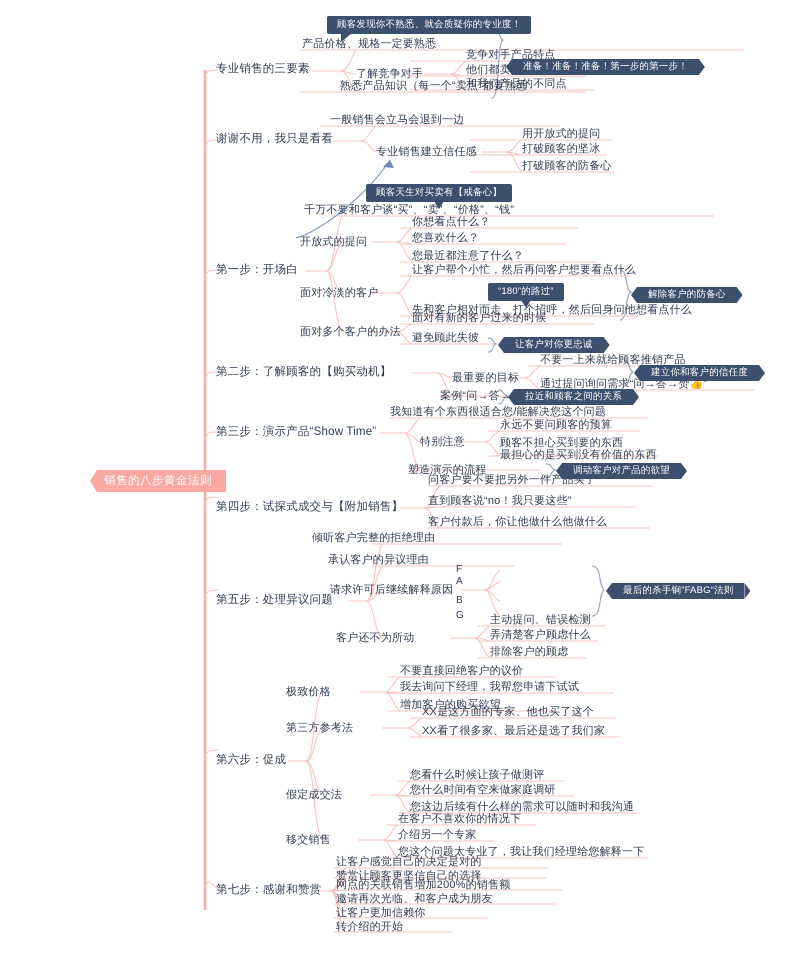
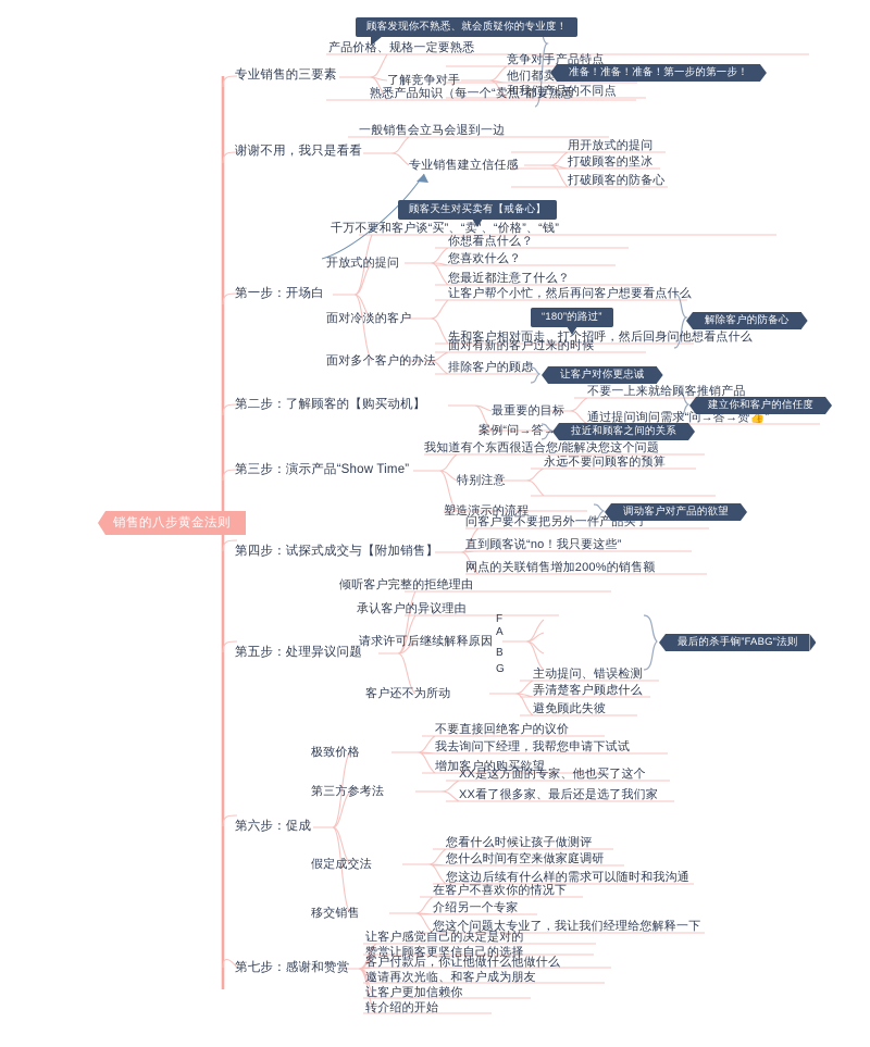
  销售的八步黄金法则
  专业销售的三要素
  谢谢不用，我只是看看
  第一步：开场白
  第二步：了解顾客的【购买动机】
  第三步：演示产品“Show Time”
  第四步：试探式成交与【附加销售】
  第五步：处理异议问题
  第六步：促成
  第七步：感谢和赞赏
  产品价格、规格一定要熟悉
  了解竞争对手
  熟悉产品知识（每一个“卖点”都要熟悉
  竞争对手产品特点
  和我们产品的不同点
  一般销售会立马会退到一边
  专业销售建立信任感
  用开放式的提问
  打破顾客的坚冰
  打破顾客的防备心
  千万不要和客户谈“买”、“卖”、“价格”、“钱”
  开放式的提问
  你想看点什么？
  您喜欢什么？
  您最近都注意了什么？
  面对冷淡的客户
  让客户帮个小忙，然后再问客户想要看点什么
  先和客户相对而走、打个招呼，然后回身问他想看点什么
  面对多个客户的办法
  面对有新的客户过来的时候
- 避免顾此失彼
+ 排除客户的顾虑
  最重要的目标
  不要一上来就给顾客推销产品
  通过提问询问需求“问→答→赞👍”
  案例“问→答→
  我知道有个东西很适合您/能解决您这个问题
  特别注意
  永远不要问顾客的预算
- 顾客不担心买到要的东西
- 最担心的是买到没有价值的东西
  塑造演示的流程
  问客户要不要把另外一件产品买了
  直到顾客说“no！我只要这些”
- 客户付款后，你让他做什么他做什么
+ 网点的关联销售增加200%的销售额
  倾听客户完整的拒绝理由
  承认客户的异议理由
  请求许可后继续解释原因
  F
  A
  B
  G
  客户还不为所动
  主动提问、错误检测
  弄清楚客户顾虑什么
- 排除客户的顾虑
+ 避免顾此失彼
  极致价格
  不要直接回绝客户的议价
  我去询问下经理，我帮您申请下试试
  增加客户的购买欲望
  第三方参考法
  XX是这方面的专家、他也买了这个
  XX看了很多家、最后还是选了我们家
  假定成交法
  您看什么时候让孩子做测评
  您什么时间有空来做家庭调研
  您这边后续有什么样的需求可以随时和我沟通
  移交销售
  在客户不喜欢你的情况下
  介绍另一个专家
  您这个问题太专业了，我让我们经理给您解释一下
  让客户感觉自己的决定是对的
  赞赏让顾客更坚信自己的选择
- 网点的关联销售增加200%的销售额
+ 客户付款后，你让他做什么他做什么
  邀请再次光临、和客户成为朋友
  让客户更加信赖你
  转介绍的开始
  准备！准备！准备！第一步的第一步！
  解除客户的防备心
  让客户对你更忠诚
  建立你和客户的信任度
  拉近和顾客之间的关系
  调动客户对产品的欲望
  最后的杀手锏”FABG“法则
  顾客发现你不熟悉、就会质疑你的专业度！
  顾客天生对买卖有【戒备心】
  “180”的路过”
